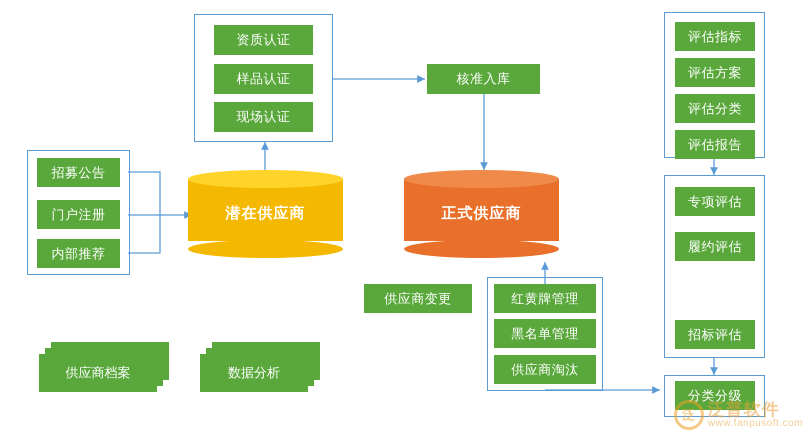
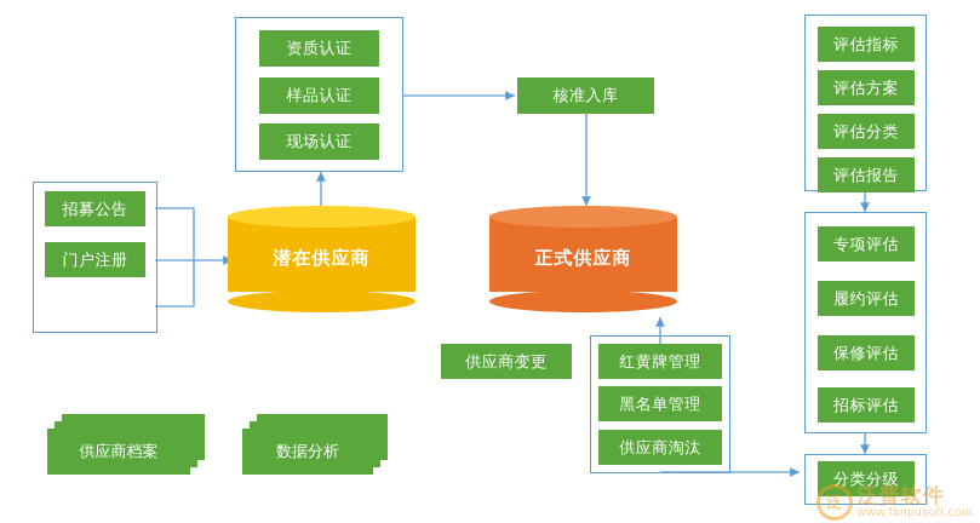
  资质认证
  样品认证
  现场认证
  核准入库
  招募公告
  门户注册
- 内部推荐
  潜在供应商
  正式供应商
  评估指标
  评估方案
  评估分类
  评估报告
  专项评估
  履约评估
+ 保修评估
  招标评估
  供应商变更
  红黄牌管理
  黑名单管理
  供应商淘汰
  分类分级
  供应商档案
  数据分析
  泛
  泛普软件
  www.fanpusoft.com
